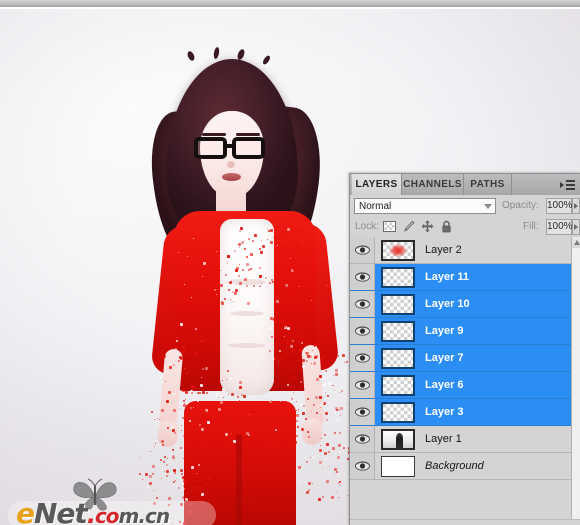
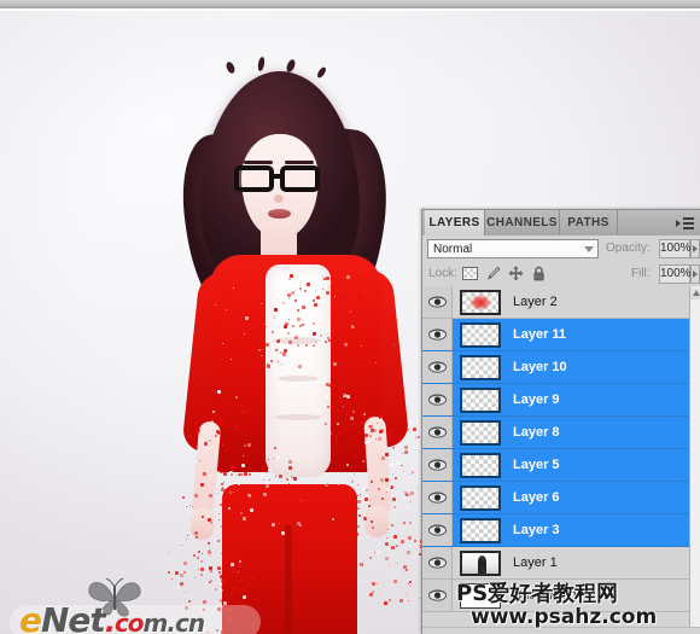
  eNet.com.cn
  LAYERS
  CHANNELS
  PATHS
  Normal
  Opacity:
  100%
  Lock:
  Fill:
  100%
  Layer 2
  Layer 11
  Layer 10
  Layer 9
+ Layer 8
- Layer 7
+ Layer 5
  Layer 6
  Layer 3
  Layer 1
  Background
+ PS爱好者教程网
+ www.psahz.com
